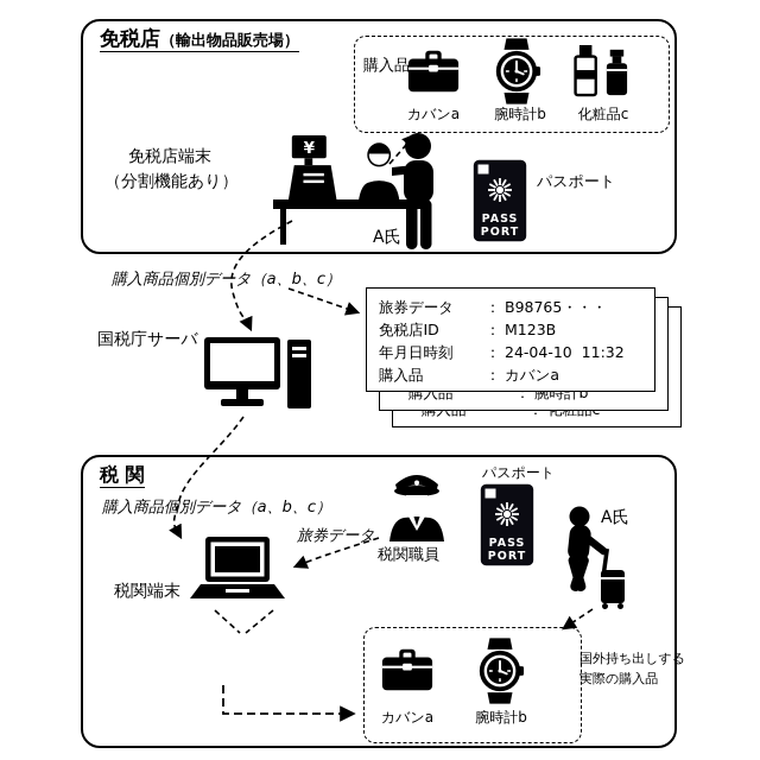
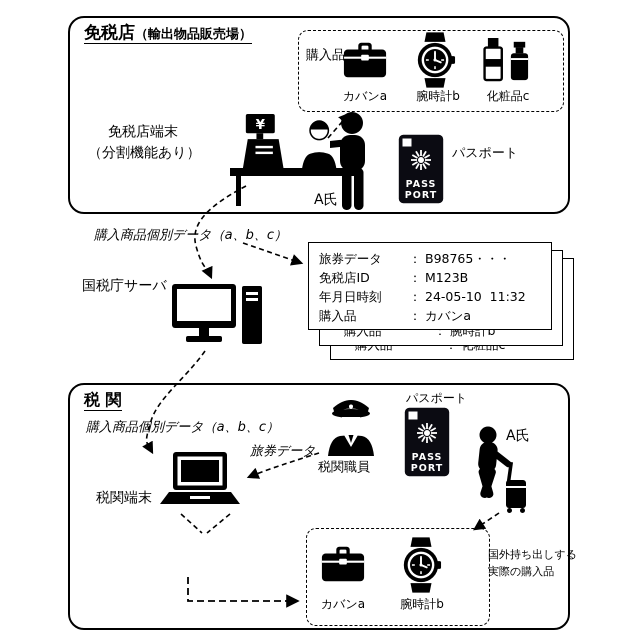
  免税店（輸出物品販売場）
  購入品
  カバンa
  腕時計b
  化粧品c
  免税店端末
  （分割機能あり）
  ¥
  A氏
  PASS
  PORT
  パスポート
  購入商品個別データ（a、b、c）
  国税庁サーバ
  購入品
  ：
  腕時計b
  旅券データ
  ：
  B98765・・・
  免税店ID
  ：
  M123B
  年月日時刻
  ：
- 24-04-10 11:32
+ 24-05-10 11:32
  購入品
  ：
  カバンa
  税 関
  購入商品個別データ（a、b、c）
  税関職員
  パスポート
  PASS
  PORT
  A氏
  税関端末
  旅券データ
  カバンa
  腕時計b
  国外持ち出しする
  実際の購入品
